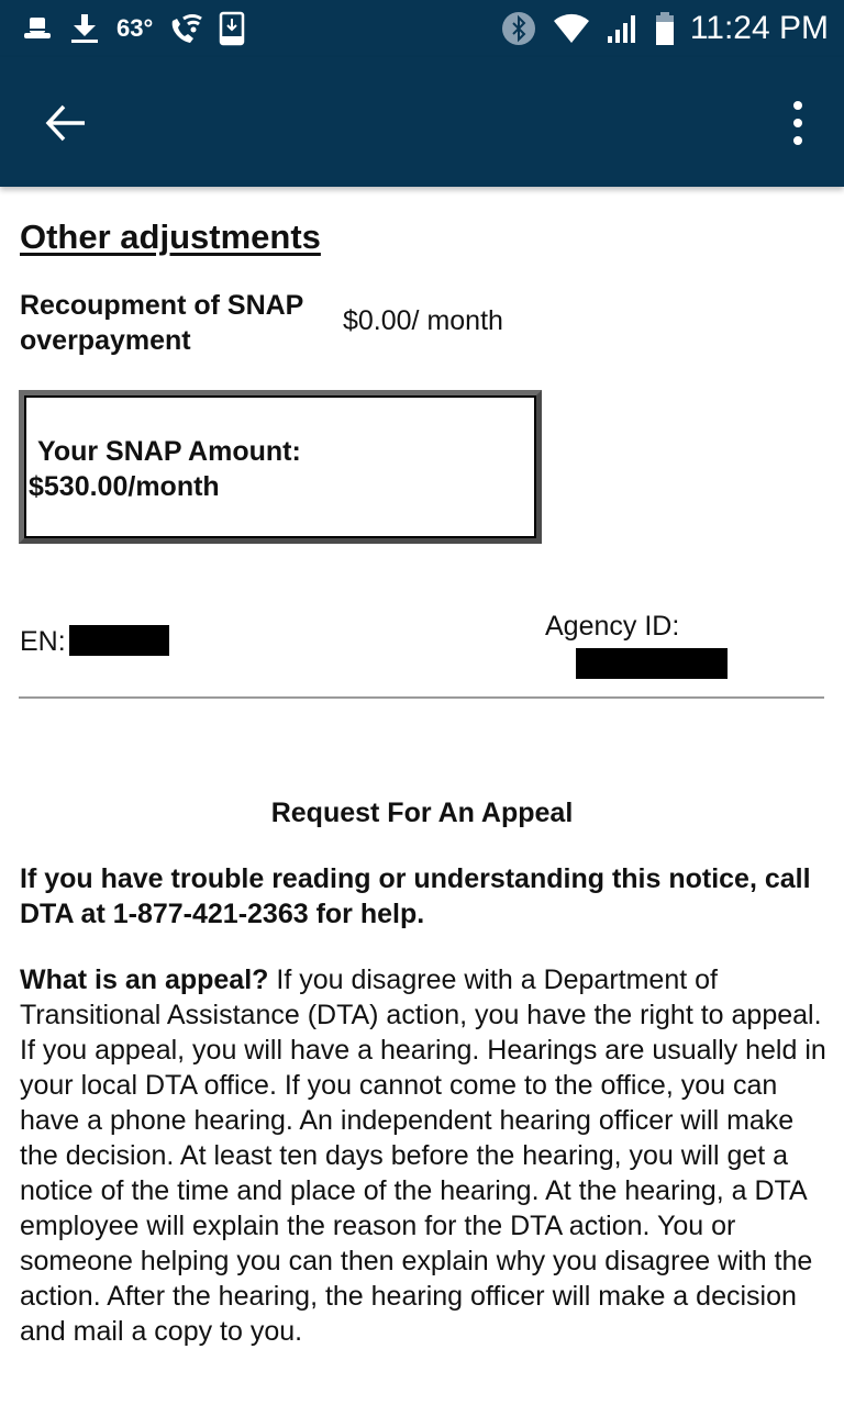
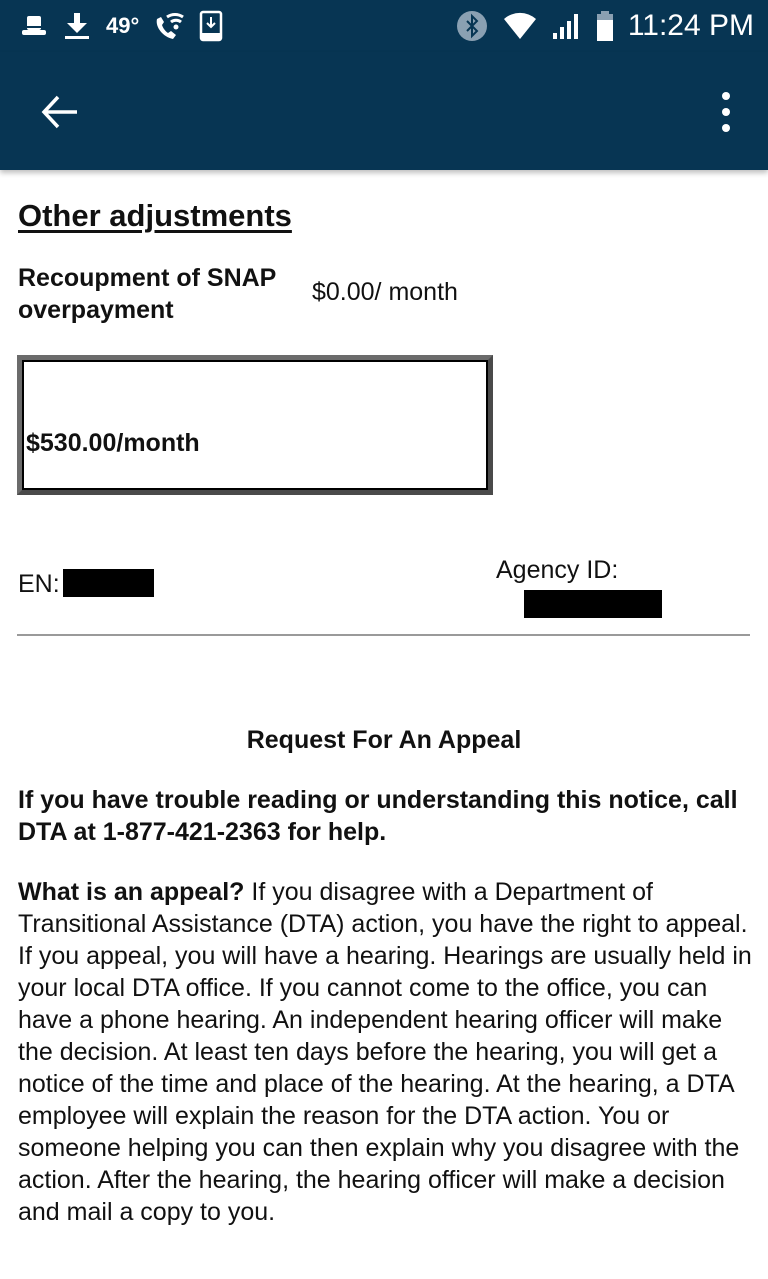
- 63°
+ 49°
  11:24 PM
  Other adjustments
  Recoupment of SNAP overpayment
  $0.00/ month
- Your SNAP Amount:
  $530.00/month
  EN:
  Agency ID:
  Request For An Appeal
  If you have trouble reading or understanding this notice, call DTA at 1-877-421-2363 for help.
  What is an appeal? If you disagree with a Department of Transitional Assistance (DTA) action, you have the right to appeal. If you appeal, you will have a hearing. Hearings are usually held in your local DTA office. If you cannot come to the office, you can have a phone hearing. An independent hearing officer will make the decision. At least ten days before the hearing, you will get a notice of the time and place of the hearing. At the hearing, a DTA employee will explain the reason for the DTA action. You or someone helping you can then explain why you disagree with the action. After the hearing, the hearing officer will make a decision and mail a copy to you.
